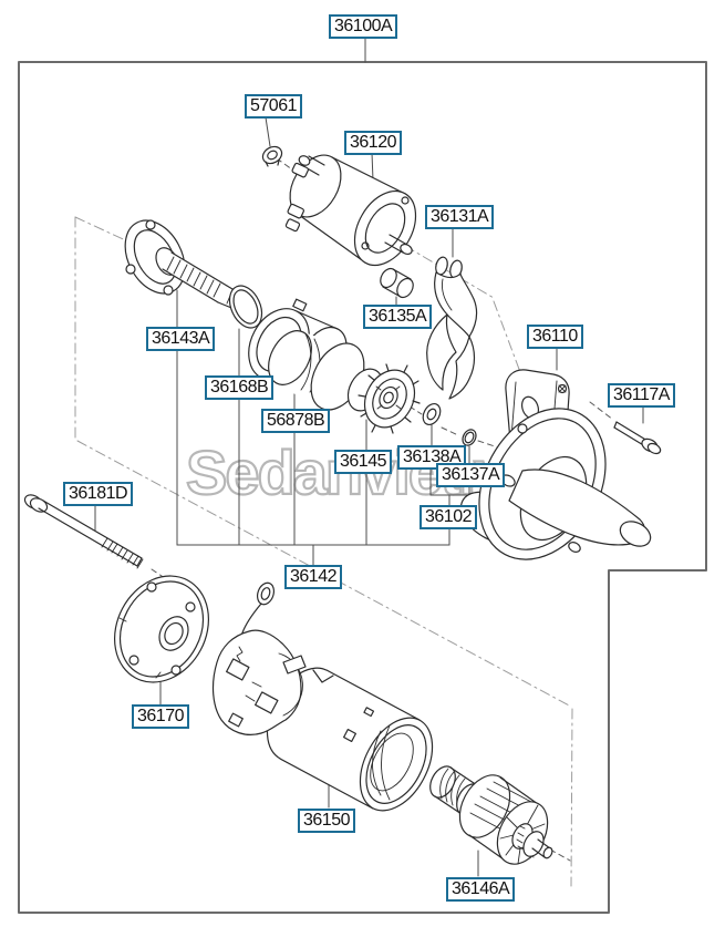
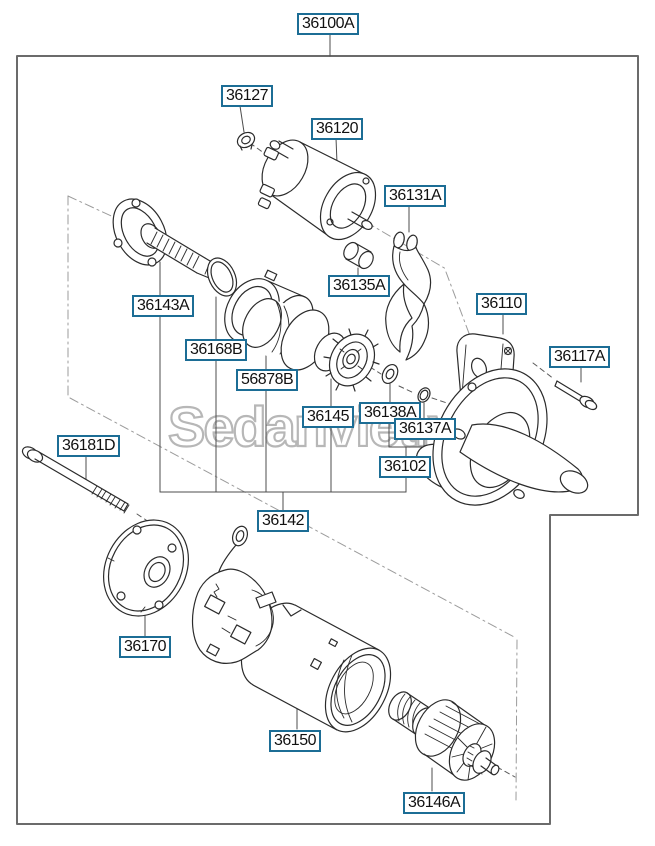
  36100A
- 57061
+ 36127
  36120
  36131A
  36135A
  36143A
  36168B
  56878B
  36110
  36117A
  36145
  36138A
  36137A
  36102
  36181D
  36142
  36170
  36150
  36146A
